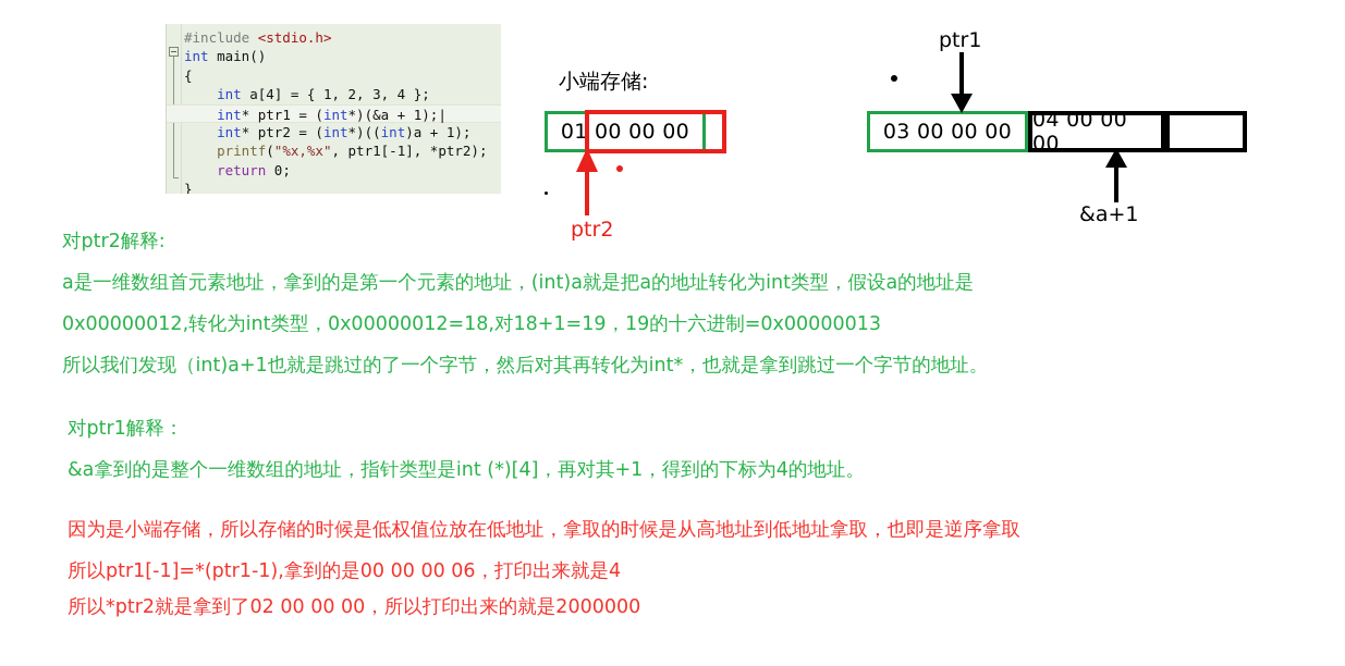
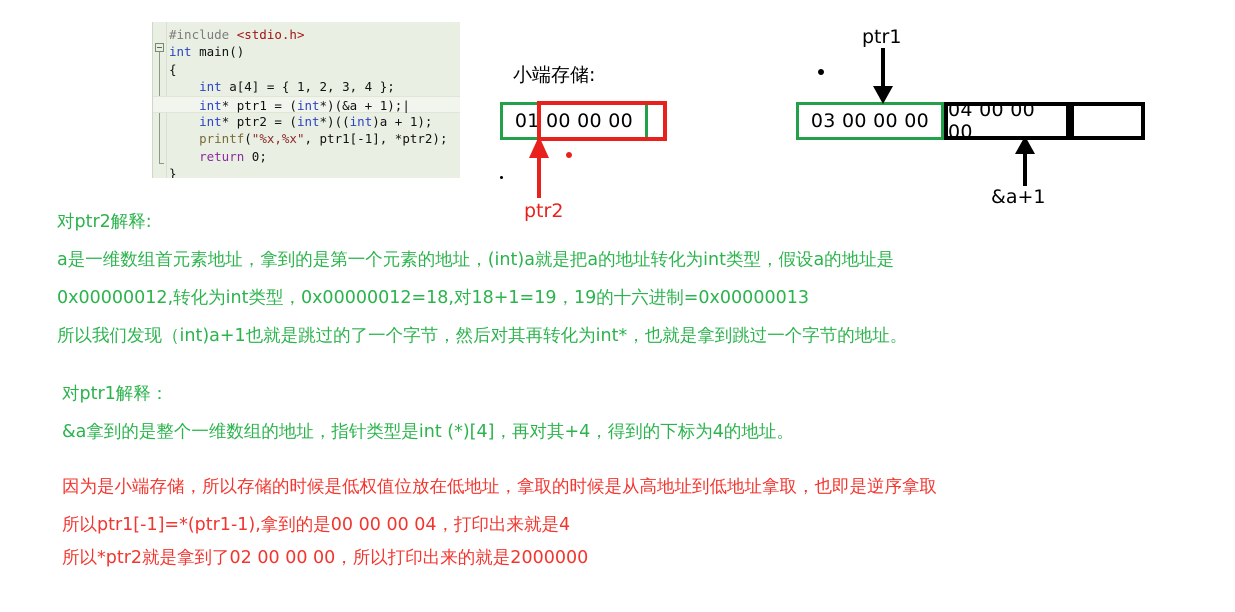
  #include <stdio.h>
  int main()
  {
  int a[4] = { 1, 2, 3, 4 };
  int* ptr1 = (int*)(&a + 1);|
  int* ptr2 = (int*)((int)a + 1);
  printf("%x,%x", ptr1[-1], *ptr2);
  return 0;
  }
  小端存储:
  01 00 00 00
  03 00 00 00
  04 00 00 00
  ptr1
  &a+1
  ptr2
  对ptr2解释:
  a是一维数组首元素地址，拿到的是第一个元素的地址，(int)a就是把a的地址转化为int类型，假设a的地址是
  0x00000012,转化为int类型，0x00000012=18,对18+1=19，19的十六进制=0x00000013
  所以我们发现（int)a+1也就是跳过的了一个字节，然后对其再转化为int*，也就是拿到跳过一个字节的地址。
  对ptr1解释：
- &a拿到的是整个一维数组的地址，指针类型是int (*)[4]，再对其+1，得到的下标为4的地址。
+ &a拿到的是整个一维数组的地址，指针类型是int (*)[4]，再对其+4，得到的下标为4的地址。
  因为是小端存储，所以存储的时候是低权值位放在低地址，拿取的时候是从高地址到低地址拿取，也即是逆序拿取
- 所以ptr1[-1]=*(ptr1-1),拿到的是00 00 00 06，打印出来就是4
+ 所以ptr1[-1]=*(ptr1-1),拿到的是00 00 00 04，打印出来就是4
  所以*ptr2就是拿到了02 00 00 00，所以打印出来的就是2000000
